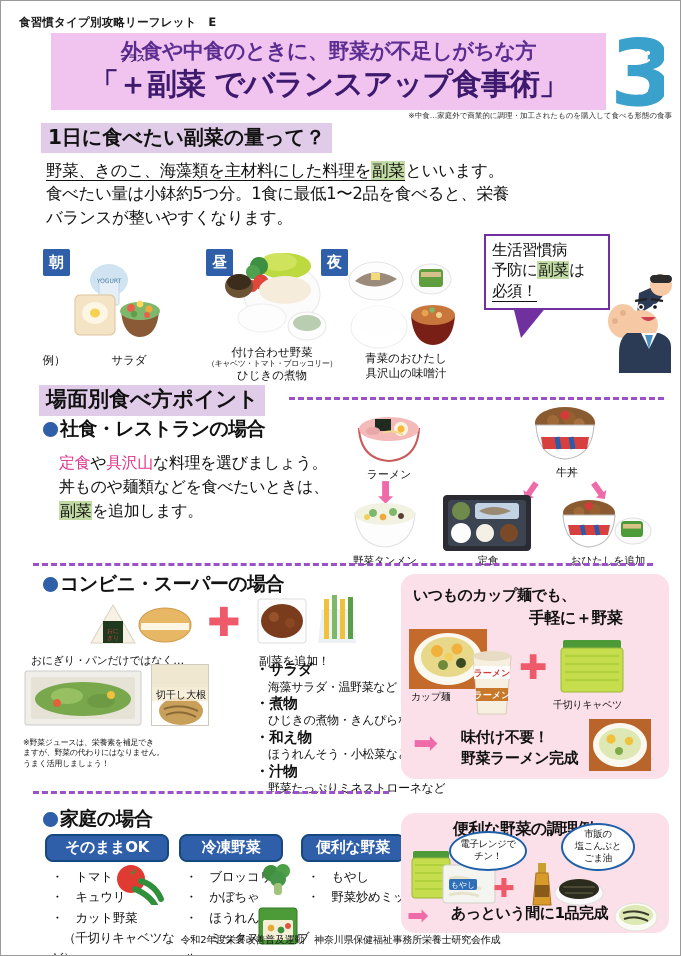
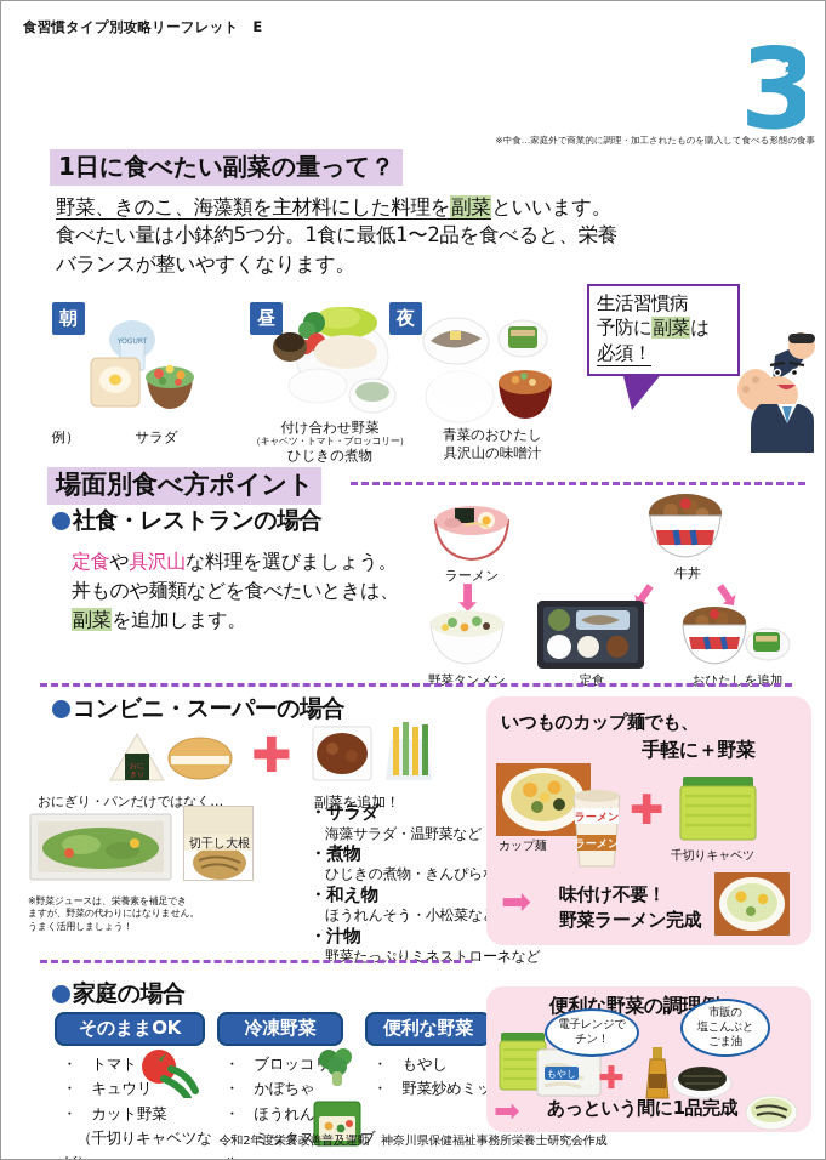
  食習慣タイプ別攻略リーフレット E
- 外食や中食のときに、野菜が不足しがちな方
- 「
- プラス
- ＋副菜 でバランスアップ食事術」
  3
  ※中食…家庭外で商業的に調理・加工されたものを購入して食べる形態の食事
  1日に食べたい副菜の量って？
  野菜、きのこ、海藻類を主材料にした料理を副菜といいます。
  食べたい量は小鉢約5つ分。1食に最低1〜2品を食べると、栄養
  バランスが整いやすくなります。
  朝
  昼
  夜
  例）
  サラダ
  付け合わせ野菜
  （キャベツ・トマト・ブロッコリー）
  ひじきの煮物
  青菜のおひたし
  具沢山の味噌汁
  生活習慣病
  予防に副菜は
  必須！
  場面別食べ方ポイント
  社食・レストランの場合
  定食や具沢山な料理を選びましょう。
  丼ものや麺類などを食べたいときは、
  副菜を追加します。
  ラーメン
  牛丼
  ⬇
  野菜タンメン
  定食
  おひたしを追加
  コンビニ・スーパーの場合
  おにぎり・パンだけではなく…
  ✚
  副菜を追加！
  切干し大根
  ・サラダ
  海藻サラダ・温野菜など
  ・煮物
  ひじきの煮物・きんぴら
  ・和え物
  ほうれんそう・小松菜な
  ・汁物
  野菜たっぷりミネストローネなど
  ※野菜ジュースは、栄養素を補足でき
  ますが、野菜の代わりにはなりません。
  うまく活用しましょう！
  いつものカップ麺でも、
  手軽に＋野菜
  カップ麺
  ラーメン
  ラーメン
  ✚
  千切りキャベツ
  ➡
  味付け不要！
  野菜ラーメン完成
  家庭の場合
  そのままOK
  冷凍野菜
  便利な野菜
  ・ トマト
  ・ キュウリ
  ・ カット野菜
  （千切りキャベツな
  ・ ブロッコ
  ・ かぼちゃ
  ・ ほうれん
  ・ もやし
  ・ 野菜炒めミッ
  便利な野菜の調理
  もやし
  電子レンジで
  チン！
  ✚
  市販の
  塩こんぶと
  ごま油
  ➡
  あっという間に1品完成
  令和2年度栄養改善普及運動 神奈川県保健福祉事務所栄養士研究会作成
